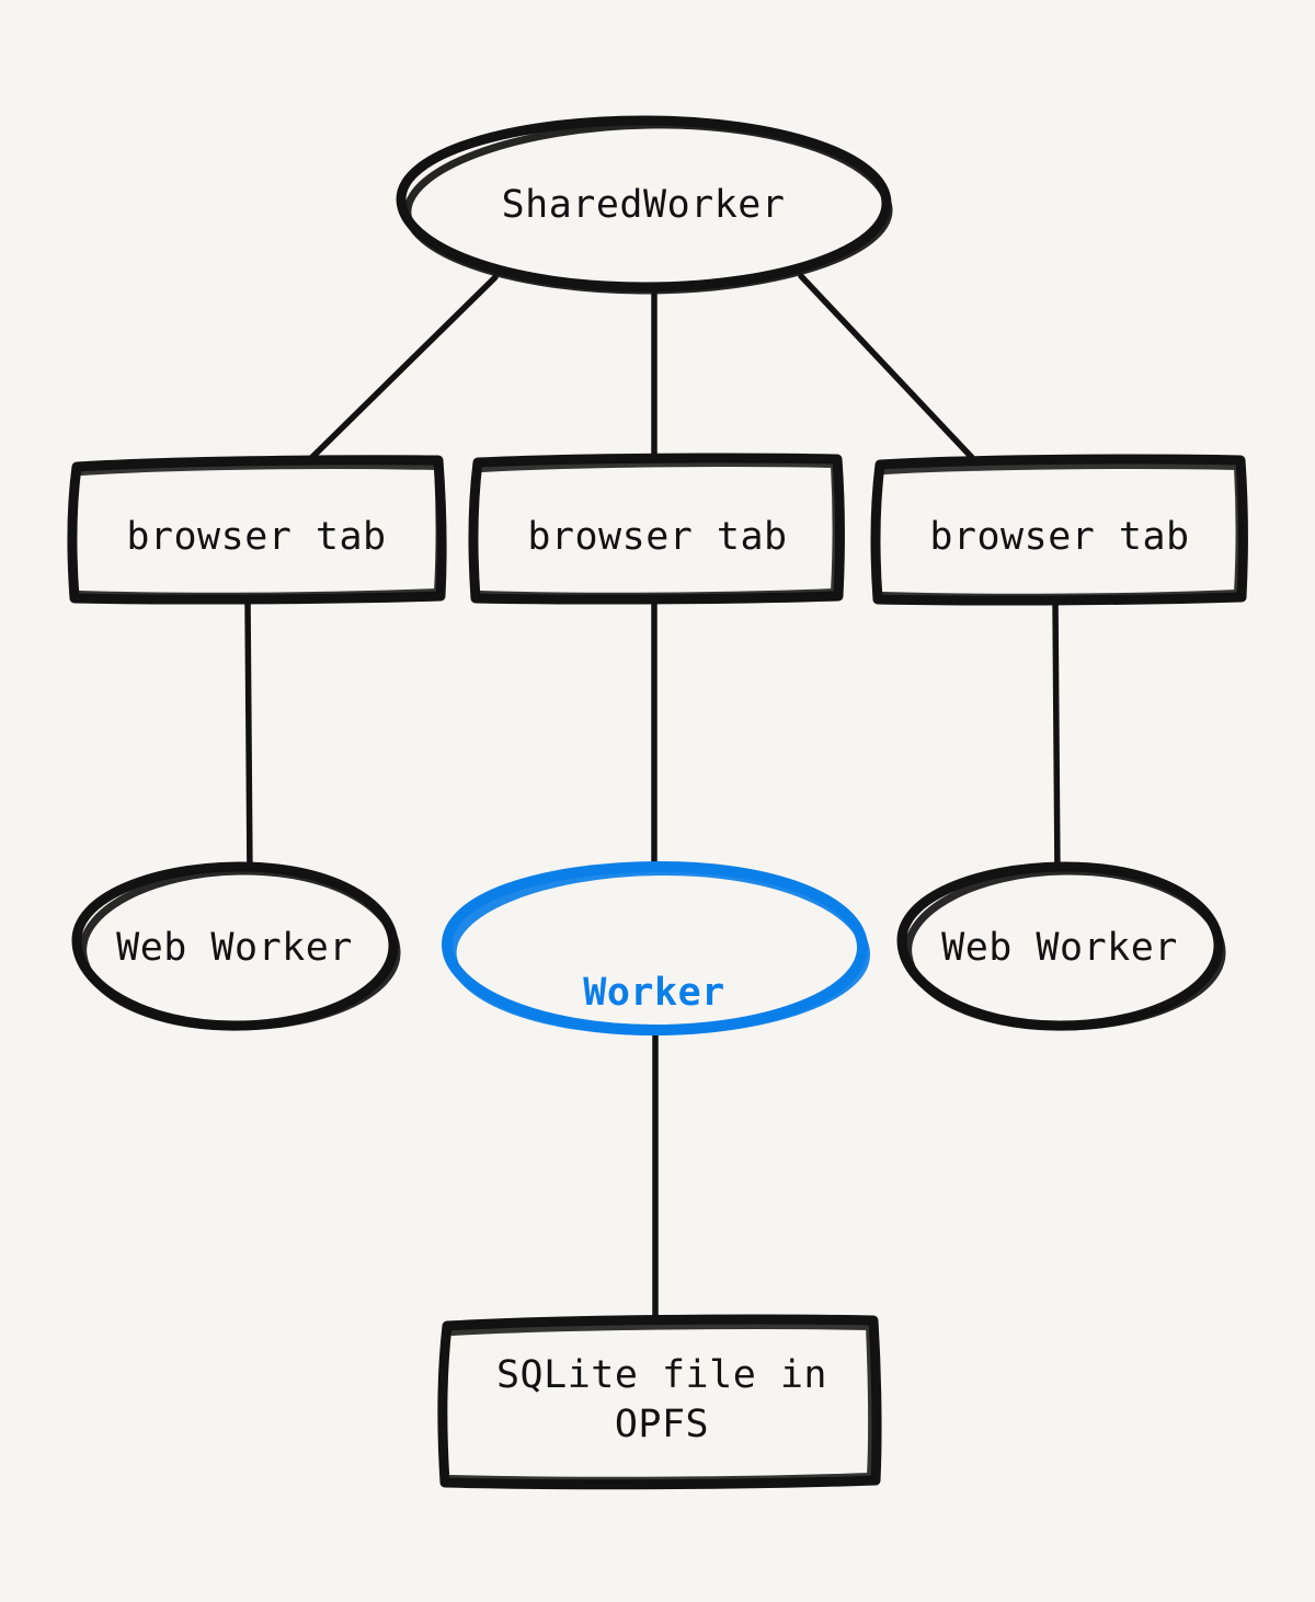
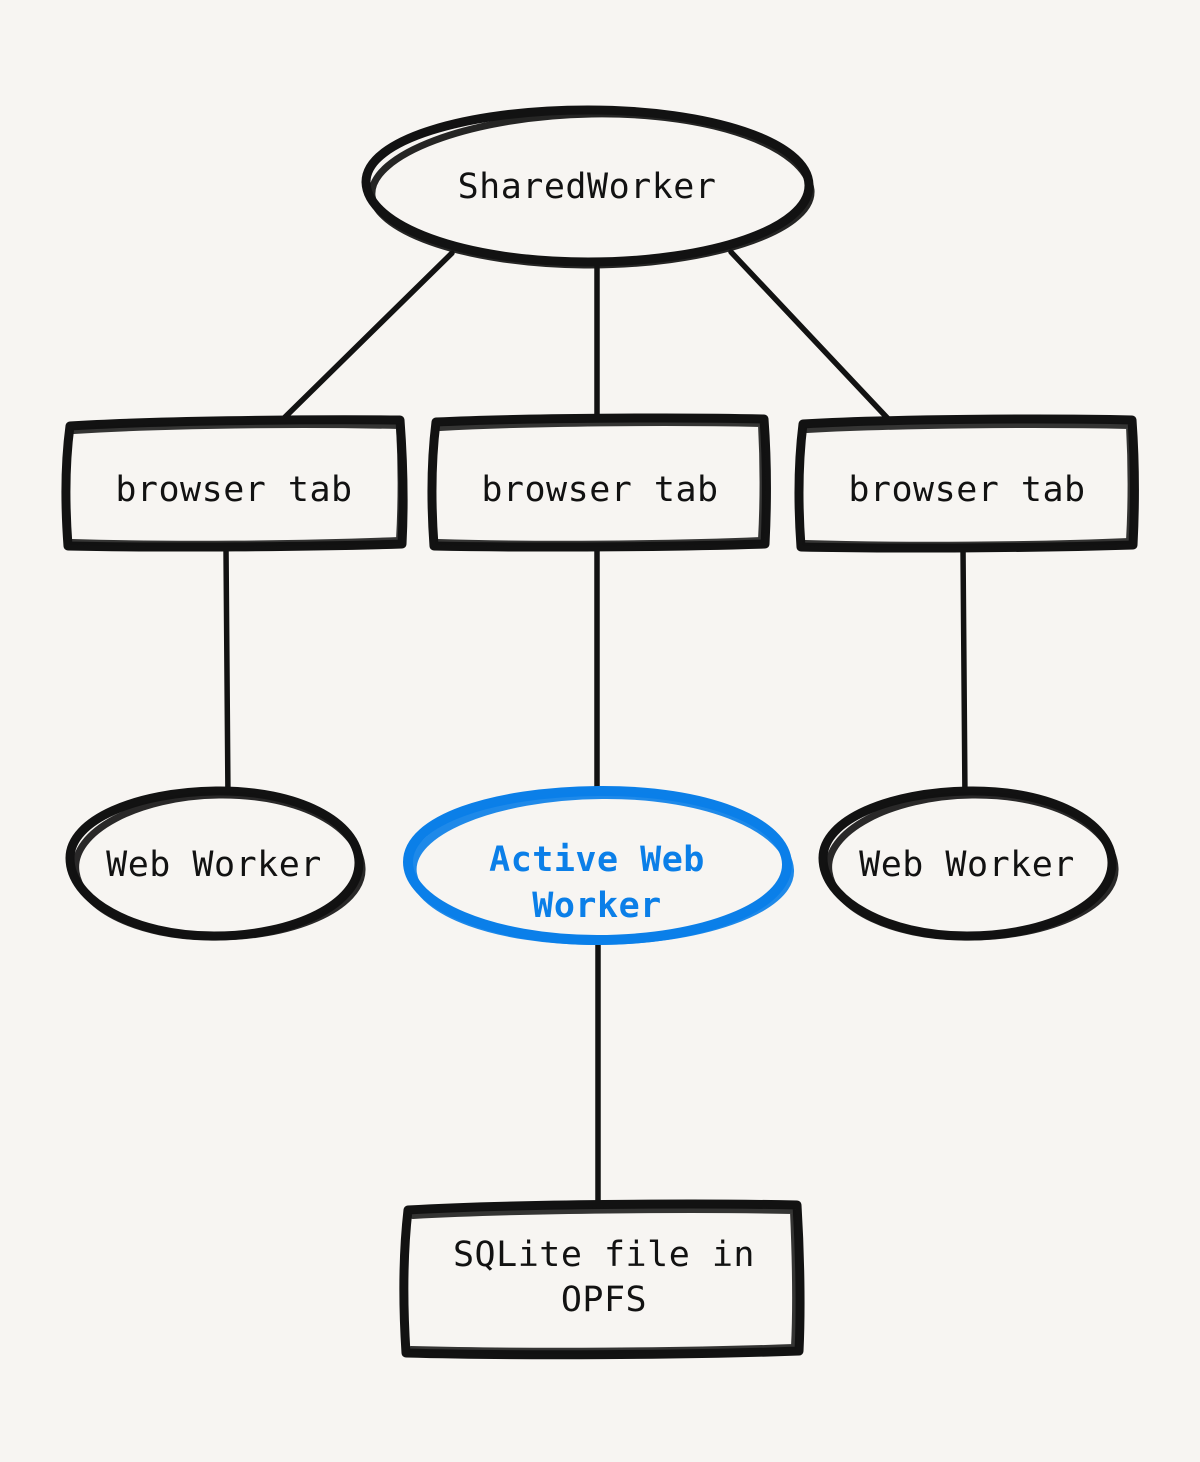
  SharedWorker
  browser tab
  browser tab
  browser tab
  Web Worker
+ Active Web
  Worker
  Web Worker
  SQLite file in
  OPFS
